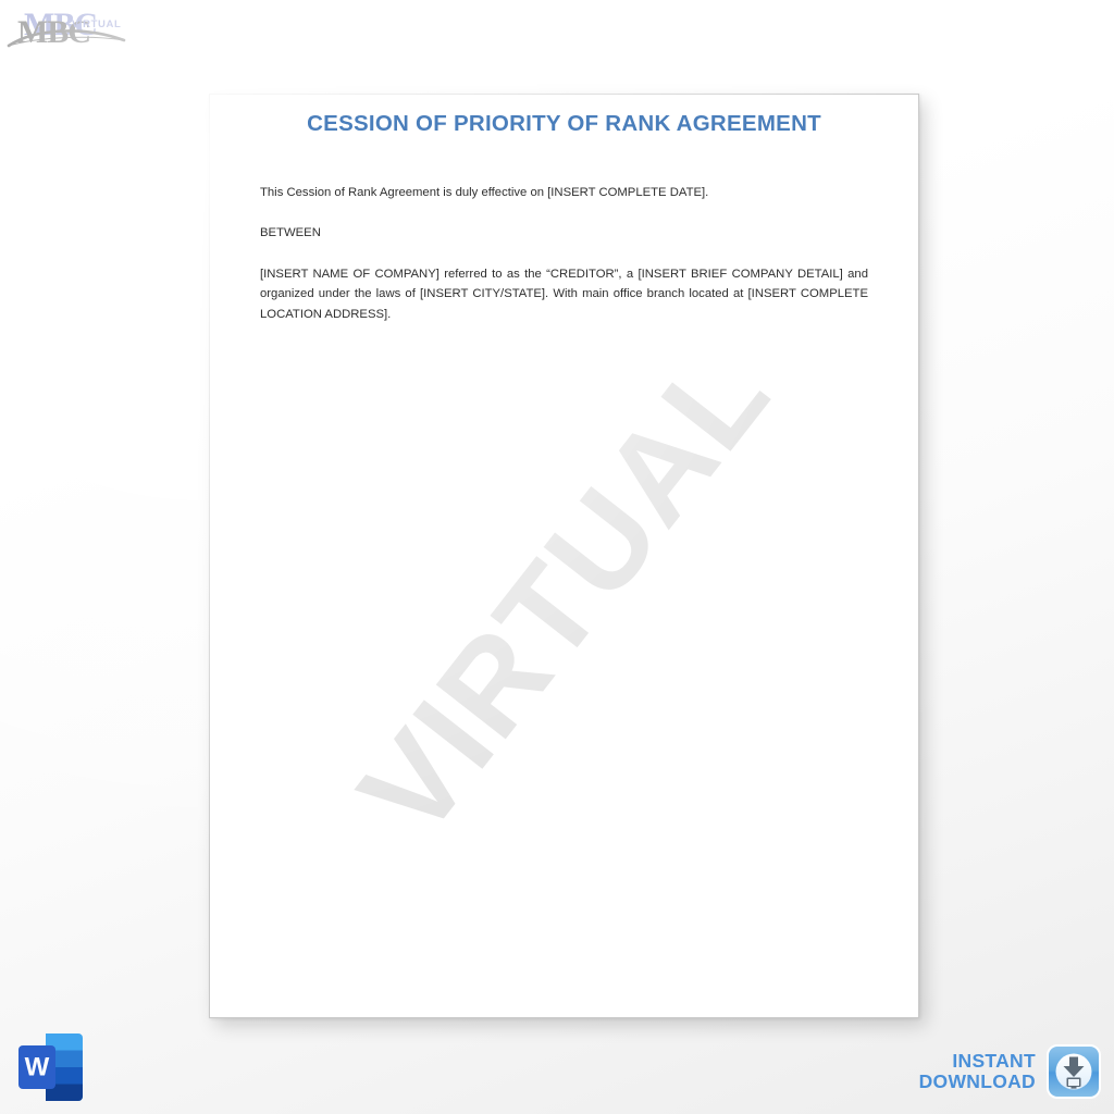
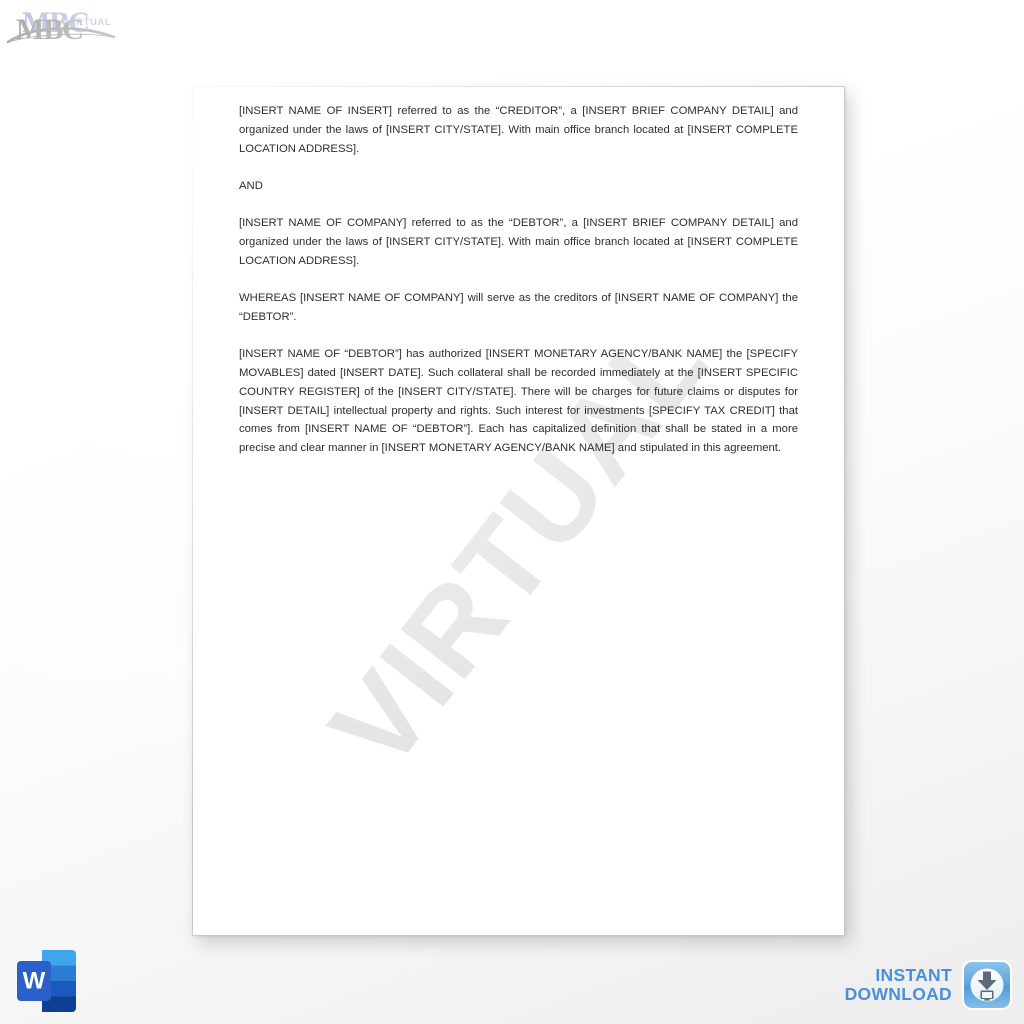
- CESSION OF PRIORITY OF RANK AGREEMENT
- This Cession of Rank Agreement is duly effective on [INSERT COMPLETE DATE].
- BETWEEN
- [INSERT NAME OF COMPANY] referred to as the “CREDITOR”, a [INSERT BRIEF COMPANY DETAIL] and organized under the laws of [INSERT CITY/STATE]. With main office branch located at [INSERT COMPLETE LOCATION ADDRESS].
+ [INSERT NAME OF INSERT] referred to as the “CREDITOR”, a [INSERT BRIEF COMPANY DETAIL] and organized under the laws of [INSERT CITY/STATE]. With main office branch located at [INSERT COMPLETE LOCATION ADDRESS].
+ AND
+ [INSERT NAME OF COMPANY] referred to as the “DEBTOR”, a [INSERT BRIEF COMPANY DETAIL] and organized under the laws of [INSERT CITY/STATE]. With main office branch located at [INSERT COMPLETE LOCATION ADDRESS].
+ WHEREAS [INSERT NAME OF COMPANY] will serve as the creditors of [INSERT NAME OF COMPANY] the “DEBTOR”.
+ [INSERT NAME OF “DEBTOR”] has authorized [INSERT MONETARY AGENCY/BANK NAME] the [SPECIFY MOVABLES] dated [INSERT DATE]. Such collateral shall be recorded immediately at the [INSERT SPECIFIC COUNTRY REGISTER] of the [INSERT CITY/STATE]. There will be charges for future claims or disputes for [INSERT DETAIL] intellectual property and rights. Such interest for investments [SPECIFY TAX CREDIT] that comes from [INSERT NAME OF “DEBTOR”]. Each has capitalized definition that shall be stated in a more precise and clear manner in [INSERT MONETARY AGENCY/BANK NAME] and stipulated in this agreement.
